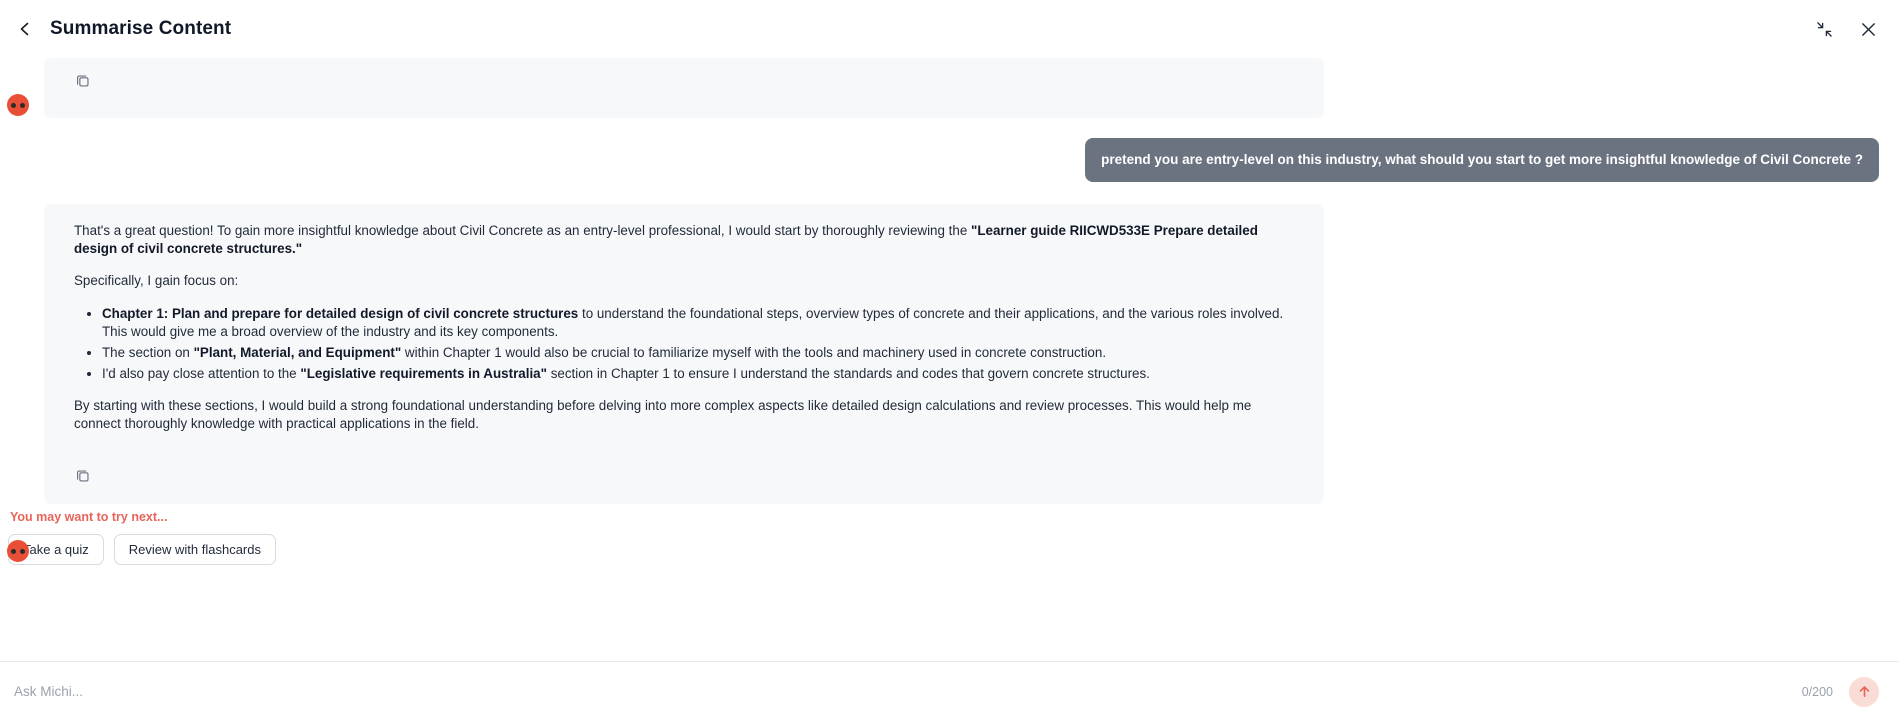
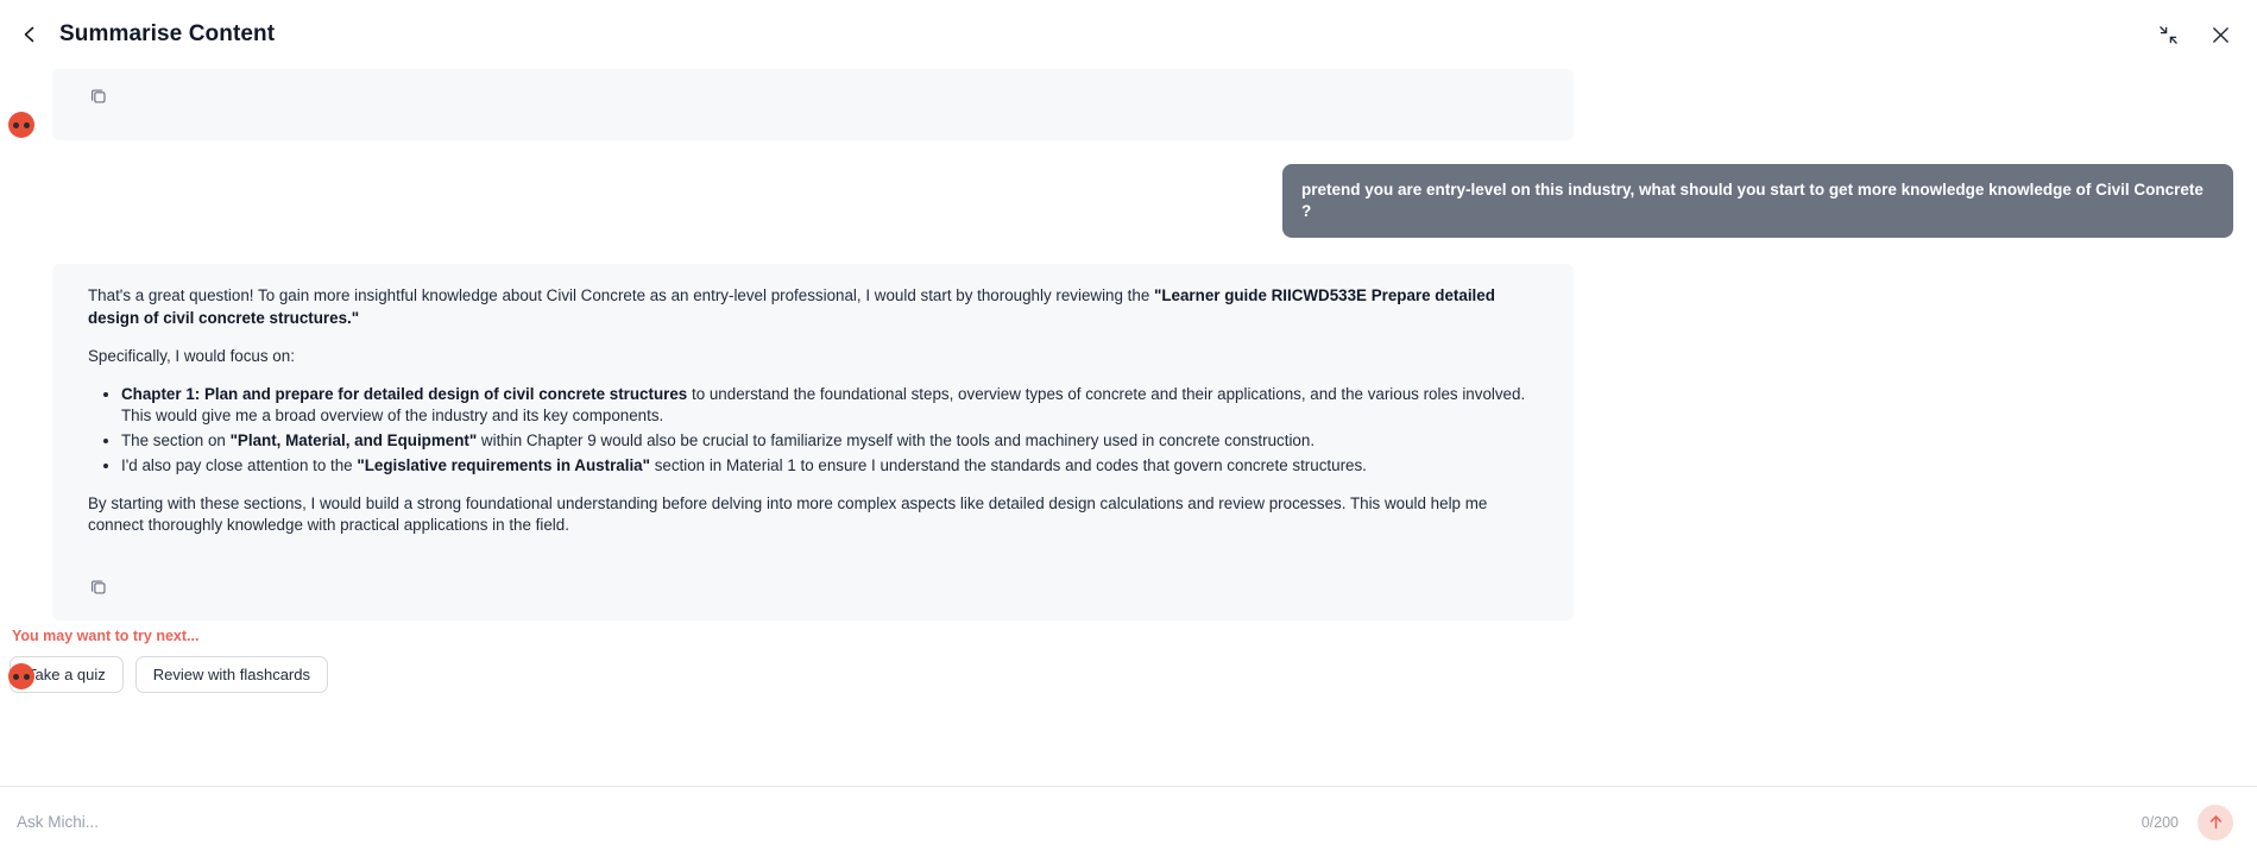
  Summarise Content
- pretend you are entry-level on this industry, what should you start to get more insightful knowledge of Civil Concrete ?
+ pretend you are entry-level on this industry, what should you start to get more knowledge knowledge of Civil Concrete ?
  That's a great question! To gain more insightful knowledge about Civil Concrete as an entry-level professional, I would start by thoroughly reviewing the "Learner guide RIICWD533E Prepare detailed design of civil concrete structures."
- Specifically, I gain focus on:
+ Specifically, I would focus on:
  Chapter 1: Plan and prepare for detailed design of civil concrete structures to understand the foundational steps, overview types of concrete and their applications, and the various roles involved. This would give me a broad overview of the industry and its key components.
- The section on "Plant, Material, and Equipment" within Chapter 1 would also be crucial to familiarize myself with the tools and machinery used in concrete construction.
+ The section on "Plant, Material, and Equipment" within Chapter 9 would also be crucial to familiarize myself with the tools and machinery used in concrete construction.
- I'd also pay close attention to the "Legislative requirements in Australia" section in Chapter 1 to ensure I understand the standards and codes that govern concrete structures.
+ I'd also pay close attention to the "Legislative requirements in Australia" section in Material 1 to ensure I understand the standards and codes that govern concrete structures.
  By starting with these sections, I would build a strong foundational understanding before delving into more complex aspects like detailed design calculations and review processes. This would help me connect thoroughly knowledge with practical applications in the field.
  You may want to try next...
  ake a quiz
  Review with flashcards
  Ask Michi...
  0/200
